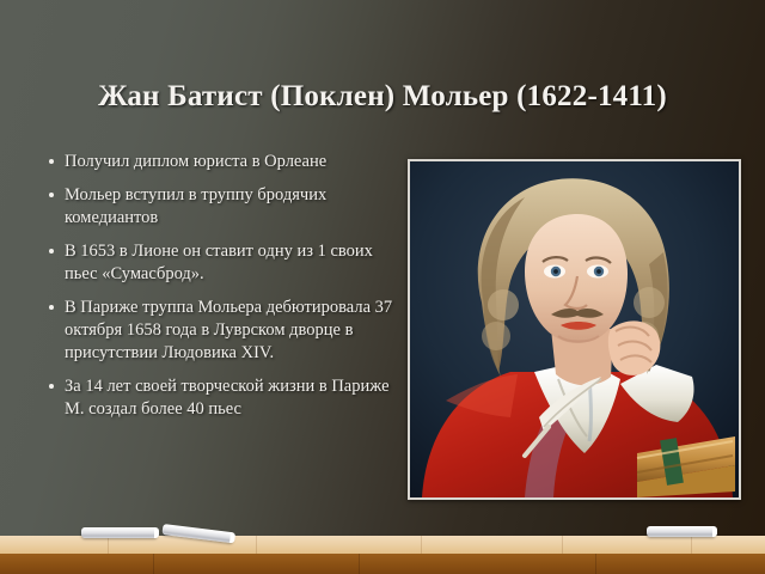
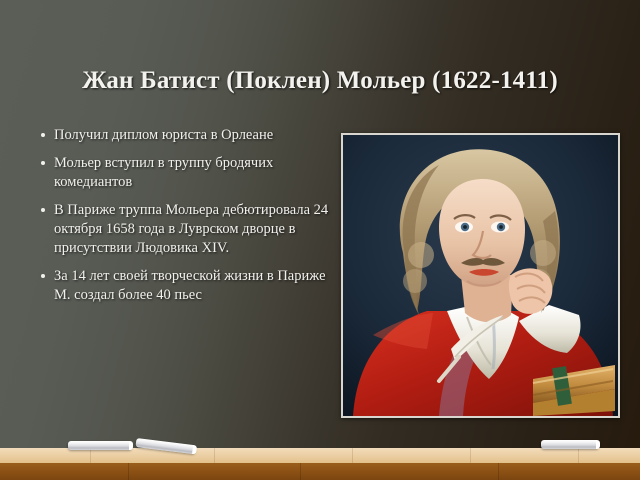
  Жан Батист (Поклен) Мольер (1622-1411)
  Получил диплом юриста в Орлеане
  Мольер вступил в труппу бродячих комедиантов
- В 1653 в Лионе он ставит одну из 1 своих пьес «Сумасброд».
- В Париже труппа Мольера дебютировала 37 октября 1658 года в Луврском дворце в присутствии Людовика XIV.
+ В Париже труппа Мольера дебютировала 24 октября 1658 года в Луврском дворце в присутствии Людовика XIV.
  За 14 лет своей творческой жизни в Париже М. создал более 40 пьес
